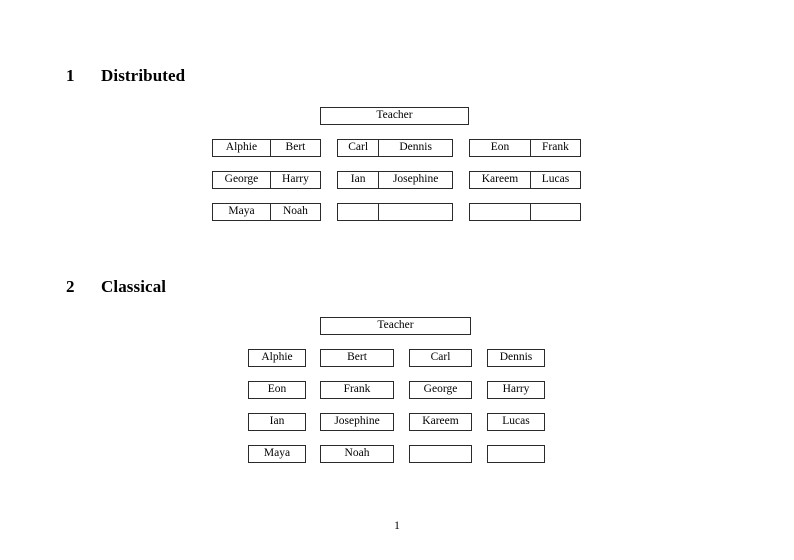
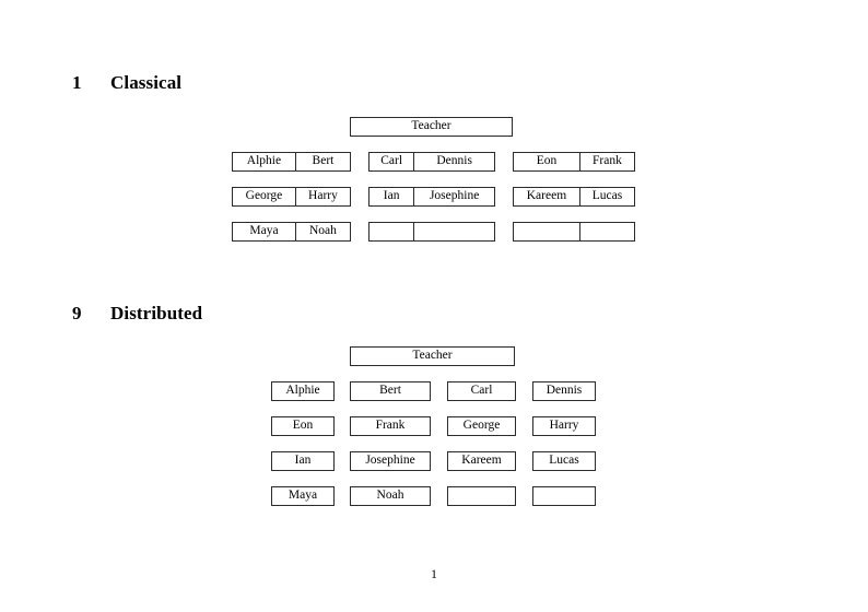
  1
- Distributed
+ Classical
  Teacher
  Alphie
  Bert
  George
  Harry
  Maya
  Noah
  Carl
  Dennis
  Ian
  Josephine
  Eon
  Frank
  Kareem
  Lucas
- 2
+ 9
- Classical
+ Distributed
  Teacher
  Alphie
  Bert
  Carl
  Dennis
  Eon
  Frank
  George
  Harry
  Ian
  Josephine
  Kareem
  Lucas
  Maya
  Noah
  1
